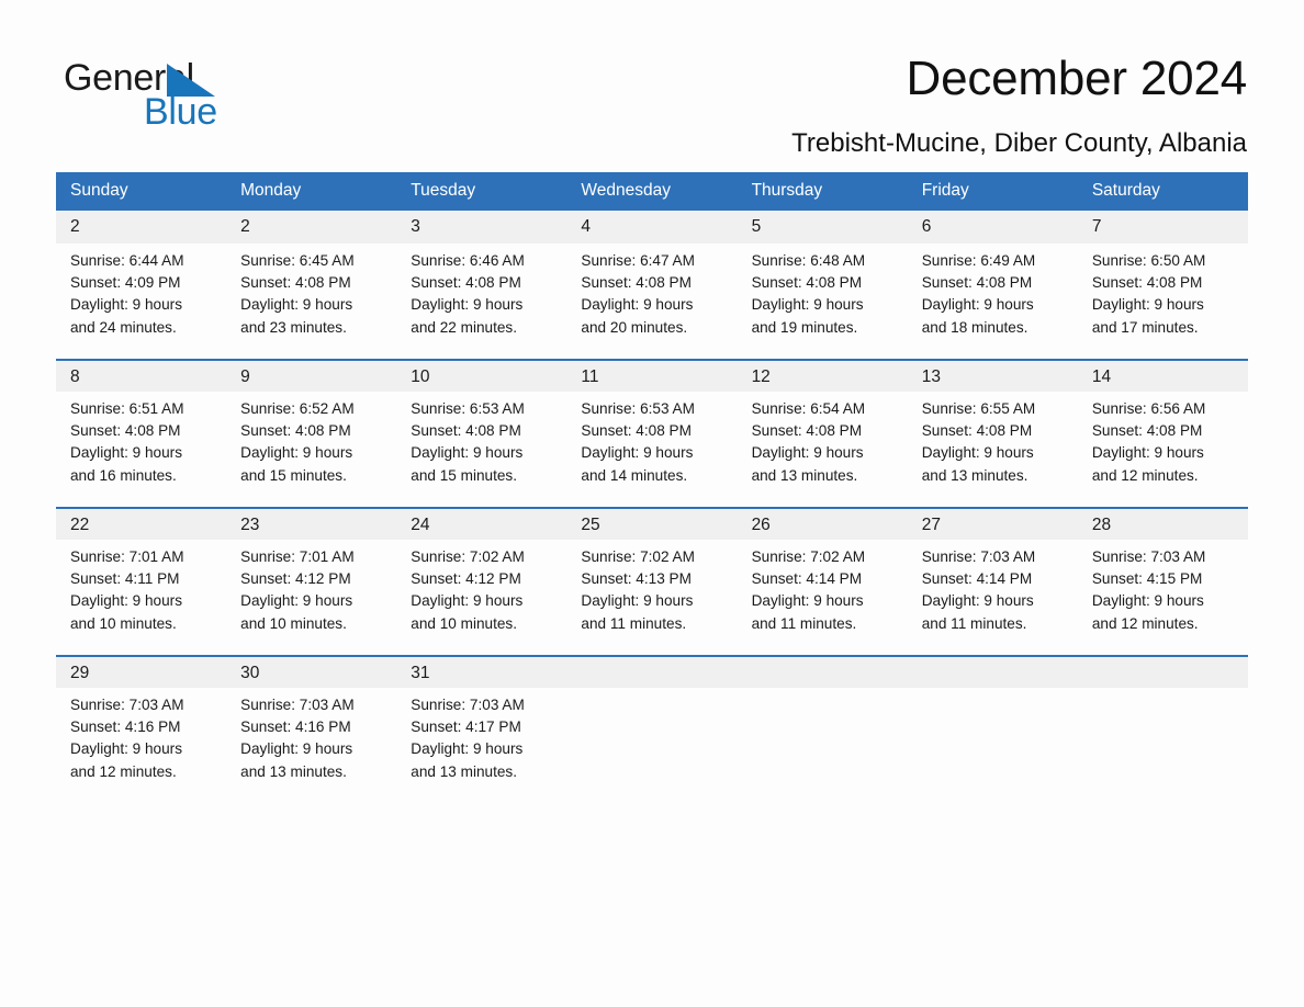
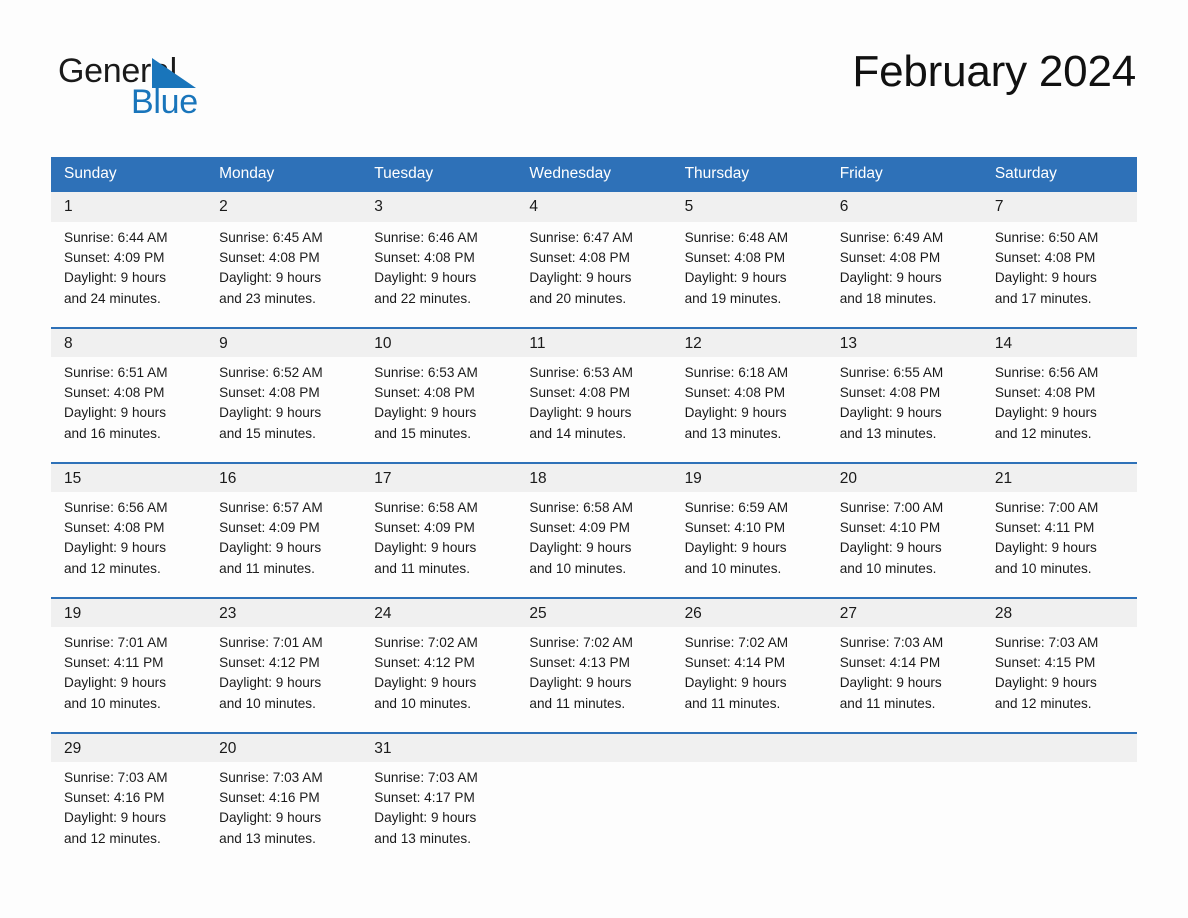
  General
  Blue
- December 2024
+ February 2024
- Trebisht-Mucine, Diber County, Albania
  Sunday	Monday	Tuesday	Wednesday	Thursday	Friday	Saturday
- 2Sunrise: 6:44 AMSunset: 4:09 PMDaylight: 9 hoursand 24 minutes.	2Sunrise: 6:45 AMSunset: 4:08 PMDaylight: 9 hoursand 23 minutes.	3Sunrise: 6:46 AMSunset: 4:08 PMDaylight: 9 hoursand 22 minutes.	4Sunrise: 6:47 AMSunset: 4:08 PMDaylight: 9 hoursand 20 minutes.	5Sunrise: 6:48 AMSunset: 4:08 PMDaylight: 9 hoursand 19 minutes.	6Sunrise: 6:49 AMSunset: 4:08 PMDaylight: 9 hoursand 18 minutes.	7Sunrise: 6:50 AMSunset: 4:08 PMDaylight: 9 hoursand 17 minutes.
+ 1Sunrise: 6:44 AMSunset: 4:09 PMDaylight: 9 hoursand 24 minutes.	2Sunrise: 6:45 AMSunset: 4:08 PMDaylight: 9 hoursand 23 minutes.	3Sunrise: 6:46 AMSunset: 4:08 PMDaylight: 9 hoursand 22 minutes.	4Sunrise: 6:47 AMSunset: 4:08 PMDaylight: 9 hoursand 20 minutes.	5Sunrise: 6:48 AMSunset: 4:08 PMDaylight: 9 hoursand 19 minutes.	6Sunrise: 6:49 AMSunset: 4:08 PMDaylight: 9 hoursand 18 minutes.	7Sunrise: 6:50 AMSunset: 4:08 PMDaylight: 9 hoursand 17 minutes.
- 8Sunrise: 6:51 AMSunset: 4:08 PMDaylight: 9 hoursand 16 minutes.	9Sunrise: 6:52 AMSunset: 4:08 PMDaylight: 9 hoursand 15 minutes.	10Sunrise: 6:53 AMSunset: 4:08 PMDaylight: 9 hoursand 15 minutes.	11Sunrise: 6:53 AMSunset: 4:08 PMDaylight: 9 hoursand 14 minutes.	12Sunrise: 6:54 AMSunset: 4:08 PMDaylight: 9 hoursand 13 minutes.	13Sunrise: 6:55 AMSunset: 4:08 PMDaylight: 9 hoursand 13 minutes.	14Sunrise: 6:56 AMSunset: 4:08 PMDaylight: 9 hoursand 12 minutes.
+ 8Sunrise: 6:51 AMSunset: 4:08 PMDaylight: 9 hoursand 16 minutes.	9Sunrise: 6:52 AMSunset: 4:08 PMDaylight: 9 hoursand 15 minutes.	10Sunrise: 6:53 AMSunset: 4:08 PMDaylight: 9 hoursand 15 minutes.	11Sunrise: 6:53 AMSunset: 4:08 PMDaylight: 9 hoursand 14 minutes.	12Sunrise: 6:18 AMSunset: 4:08 PMDaylight: 9 hoursand 13 minutes.	13Sunrise: 6:55 AMSunset: 4:08 PMDaylight: 9 hoursand 13 minutes.	14Sunrise: 6:56 AMSunset: 4:08 PMDaylight: 9 hoursand 12 minutes.
+ 15Sunrise: 6:56 AMSunset: 4:08 PMDaylight: 9 hoursand 12 minutes.	16Sunrise: 6:57 AMSunset: 4:09 PMDaylight: 9 hoursand 11 minutes.	17Sunrise: 6:58 AMSunset: 4:09 PMDaylight: 9 hoursand 11 minutes.	18Sunrise: 6:58 AMSunset: 4:09 PMDaylight: 9 hoursand 10 minutes.	19Sunrise: 6:59 AMSunset: 4:10 PMDaylight: 9 hoursand 10 minutes.	20Sunrise: 7:00 AMSunset: 4:10 PMDaylight: 9 hoursand 10 minutes.	21Sunrise: 7:00 AMSunset: 4:11 PMDaylight: 9 hoursand 10 minutes.
- 22Sunrise: 7:01 AMSunset: 4:11 PMDaylight: 9 hoursand 10 minutes.	23Sunrise: 7:01 AMSunset: 4:12 PMDaylight: 9 hoursand 10 minutes.	24Sunrise: 7:02 AMSunset: 4:12 PMDaylight: 9 hoursand 10 minutes.	25Sunrise: 7:02 AMSunset: 4:13 PMDaylight: 9 hoursand 11 minutes.	26Sunrise: 7:02 AMSunset: 4:14 PMDaylight: 9 hoursand 11 minutes.	27Sunrise: 7:03 AMSunset: 4:14 PMDaylight: 9 hoursand 11 minutes.	28Sunrise: 7:03 AMSunset: 4:15 PMDaylight: 9 hoursand 12 minutes.
+ 19Sunrise: 7:01 AMSunset: 4:11 PMDaylight: 9 hoursand 10 minutes.	23Sunrise: 7:01 AMSunset: 4:12 PMDaylight: 9 hoursand 10 minutes.	24Sunrise: 7:02 AMSunset: 4:12 PMDaylight: 9 hoursand 10 minutes.	25Sunrise: 7:02 AMSunset: 4:13 PMDaylight: 9 hoursand 11 minutes.	26Sunrise: 7:02 AMSunset: 4:14 PMDaylight: 9 hoursand 11 minutes.	27Sunrise: 7:03 AMSunset: 4:14 PMDaylight: 9 hoursand 11 minutes.	28Sunrise: 7:03 AMSunset: 4:15 PMDaylight: 9 hoursand 12 minutes.
- 29Sunrise: 7:03 AMSunset: 4:16 PMDaylight: 9 hoursand 12 minutes.	30Sunrise: 7:03 AMSunset: 4:16 PMDaylight: 9 hoursand 13 minutes.	31Sunrise: 7:03 AMSunset: 4:17 PMDaylight: 9 hoursand 13 minutes.
+ 29Sunrise: 7:03 AMSunset: 4:16 PMDaylight: 9 hoursand 12 minutes.	20Sunrise: 7:03 AMSunset: 4:16 PMDaylight: 9 hoursand 13 minutes.	31Sunrise: 7:03 AMSunset: 4:17 PMDaylight: 9 hoursand 13 minutes.
